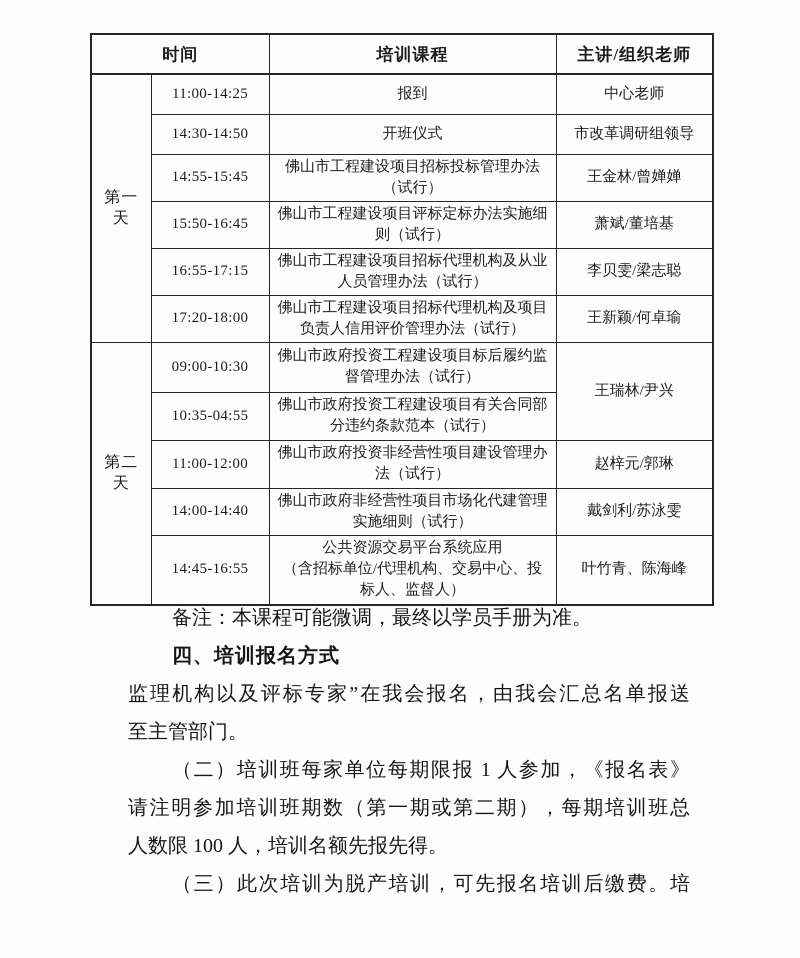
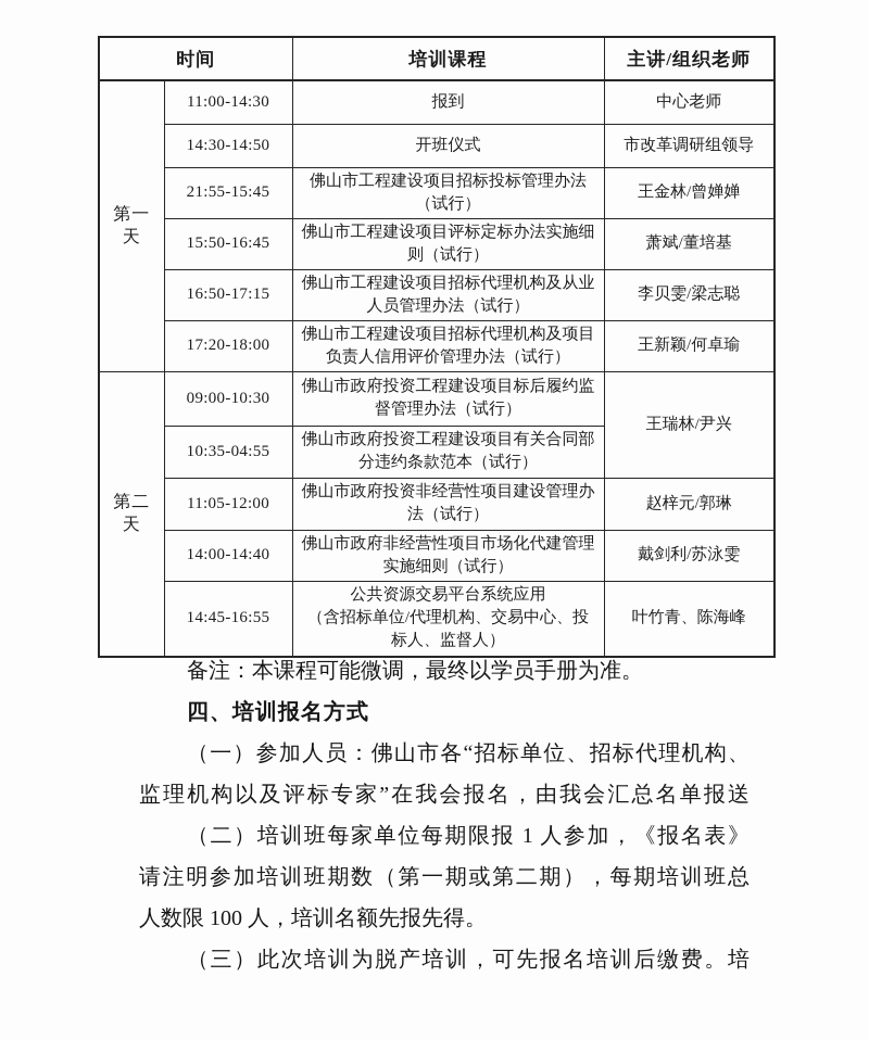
  时间	培训课程	主讲/组织老师
- 第一天	11:00-14:25	报到	中心老师
+ 第一天	11:00-14:30	报到	中心老师
  14:30-14:50	开班仪式	市改革调研组领导
- 14:55-15:45	佛山市工程建设项目招标投标管理办法（试行）	王金林/曾婵婵
+ 21:55-15:45	佛山市工程建设项目招标投标管理办法（试行）	王金林/曾婵婵
  15:50-16:45	佛山市工程建设项目评标定标办法实施细则（试行）	萧斌/董培基
- 16:55-17:15	佛山市工程建设项目招标代理机构及从业人员管理办法（试行）	李贝雯/梁志聪
+ 16:50-17:15	佛山市工程建设项目招标代理机构及从业人员管理办法（试行）	李贝雯/梁志聪
  17:20-18:00	佛山市工程建设项目招标代理机构及项目负责人信用评价管理办法（试行）	王新颖/何卓瑜
  第二天	09:00-10:30	佛山市政府投资工程建设项目标后履约监督管理办法（试行）	王瑞林/尹兴
  10:35-04:55	佛山市政府投资工程建设项目有关合同部分违约条款范本（试行）
- 11:00-12:00	佛山市政府投资非经营性项目建设管理办法（试行）	赵梓元/郭琳
+ 11:05-12:00	佛山市政府投资非经营性项目建设管理办法（试行）	赵梓元/郭琳
  14:00-14:40	佛山市政府非经营性项目市场化代建管理实施细则（试行）	戴剑利/苏泳雯
  14:45-16:55	公共资源交易平台系统应用 （含招标单位/代理机构、交易中心、投标人、监督人）	叶竹青、陈海峰
  备注：本课程可能微调，最终以学员手册为准。
  四、培训报名方式
+ （一）参加人员：佛山市各“招标单位、招标代理机构、
  监理机构以及评标专家”在我会报名，由我会汇总名单报送
- 至主管部门。
  （二）培训班每家单位每期限报 1 人参加，《报名表》
  请注明参加培训班期数（第一期或第二期），每期培训班总
  人数限 100 人，培训名额先报先得。
  （三）此次培训为脱产培训，可先报名培训后缴费。培
